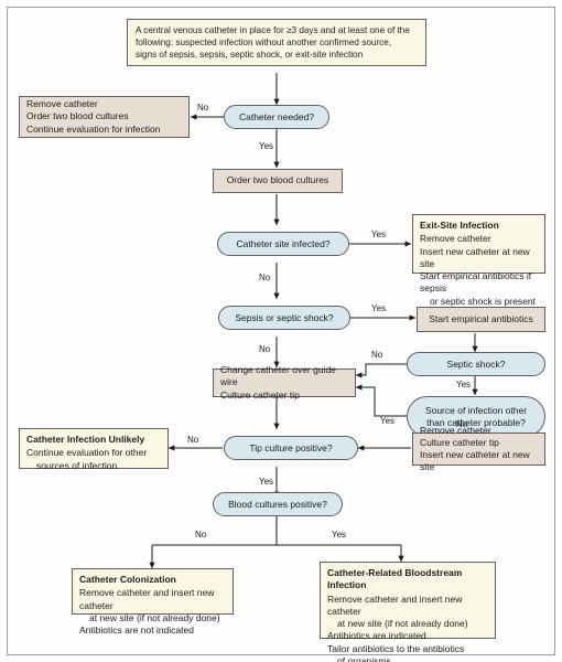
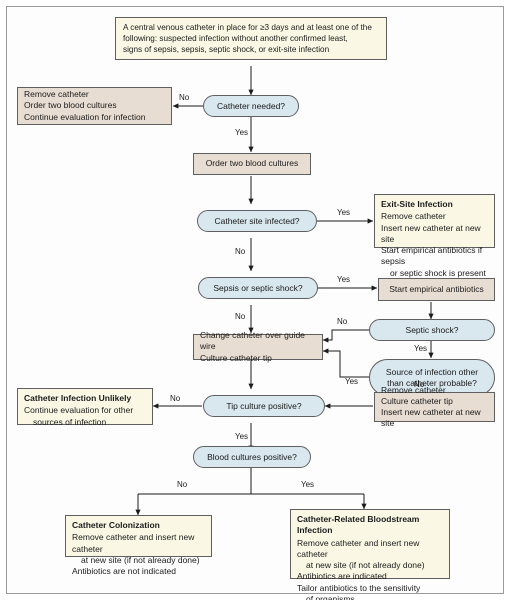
  A central venous catheter in place for ≥3 days and at least one of the
- following: suspected infection without another confirmed source,
+ following: suspected infection without another confirmed least,
  signs of sepsis, sepsis, septic shock, or exit-site infection
  Catheter needed?
  Remove catheter
  Order two blood cultures
  Continue evaluation for infection
  Order two blood cultures
  Catheter site infected?
  Exit-Site Infection
  Remove catheter
  Insert new catheter at new site
  Start empirical antibiotics if sepsis
  or septic shock is present
  Sepsis or septic shock?
  Start empirical antibiotics
  Septic shock?
  Source of infection other
  than catheter probable?
  Change catheter over guide wire
  Culture catheter tip
  Remove catheter
  Culture catheter tip
  Insert new catheter at new site
  Tip culture positive?
  Catheter Infection Unlikely
  Continue evaluation for other
  sources of infection
  Blood cultures positive?
  Catheter Colonization
  Remove catheter and insert new catheter
  at new site (if not already done)
  Antibiotics are not indicated
  Catheter-Related Bloodstream Infection
  Remove catheter and insert new catheter
  at new site (if not already done)
  Antibiotics are indicated
- Tailor antibiotics to the antibiotics
+ Tailor antibiotics to the sensitivity
  of organisms
  No
  Yes
  Yes
  No
  Yes
  No
  No
  Yes
  Yes
  No
  No
  Yes
  No
  Yes
